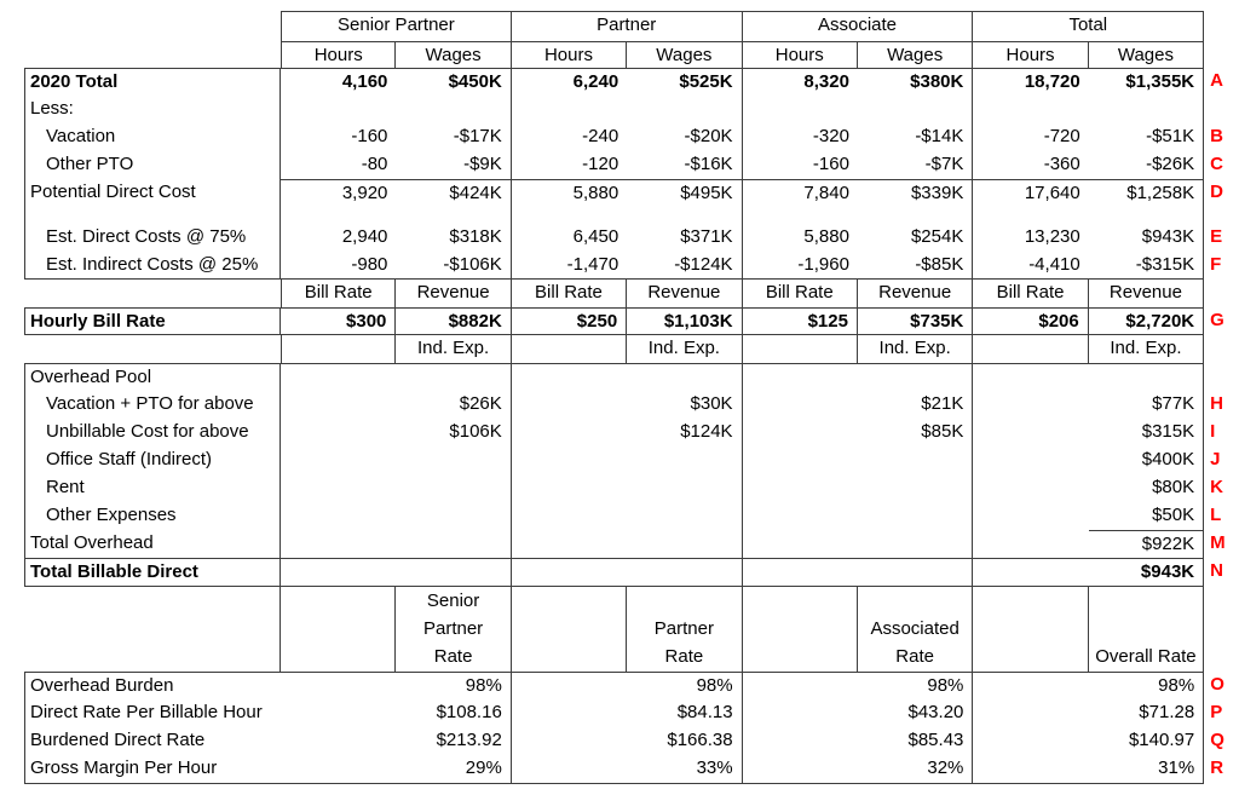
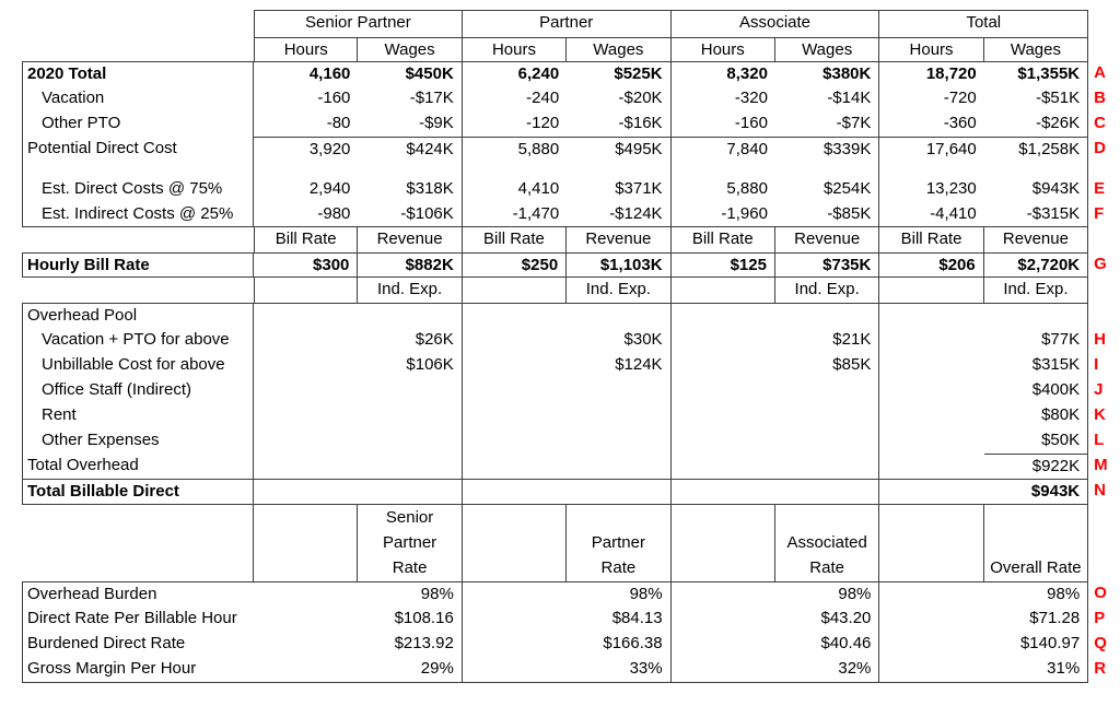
  Senior Partner
  Partner
  Associate
  Total
  Hours
  Wages
  Hours
  Wages
  Hours
  Wages
  Hours
  Wages
  2020 Total
  4,160
  $450K
  6,240
  $525K
  8,320
  $380K
  18,720
  $1,355K
  A
- Less:
  Vacation
  -160
  -$17K
  -240
  -$20K
  -320
  -$14K
  -720
  -$51K
  B
  Other PTO
  -80
  -$9K
  -120
  -$16K
  -160
  -$7K
  -360
  -$26K
  C
  Potential Direct Cost
  3,920
  $424K
  5,880
  $495K
  7,840
  $339K
  17,640
  $1,258K
  D
  Est. Direct Costs @ 75%
  2,940
  $318K
- 6,450
+ 4,410
  $371K
  5,880
  $254K
  13,230
  $943K
  E
  Est. Indirect Costs @ 25%
  -980
  -$106K
  -1,470
  -$124K
  -1,960
  -$85K
  -4,410
  -$315K
  F
  Bill Rate
  Revenue
  Bill Rate
  Revenue
  Bill Rate
  Revenue
  Bill Rate
  Revenue
  Hourly Bill Rate
  $300
  $882K
  $250
  $1,103K
  $125
  $735K
  $206
  $2,720K
  G
  Ind. Exp.
  Ind. Exp.
  Ind. Exp.
  Ind. Exp.
  Overhead Pool
  Vacation + PTO for above
  $26K
  $30K
  $21K
  $77K
  H
  Unbillable Cost for above
  $106K
  $124K
  $85K
  $315K
  I
  Office Staff (Indirect)
  $400K
  J
  Rent
  $80K
  K
  Other Expenses
  $50K
  L
  Total Overhead
  $922K
  M
  Total Billable Direct
  $943K
  N
  Senior
  Partner
  Rate
  Partner
  Rate
  Associated
  Rate
  Overall Rate
  Overhead Burden
  98%
  98%
  98%
  98%
  O
  Direct Rate Per Billable Hour
  $108.16
  $84.13
  $43.20
  $71.28
  P
  Burdened Direct Rate
  $213.92
  $166.38
- $85.43
+ $40.46
  $140.97
  Q
  Gross Margin Per Hour
  29%
  33%
  32%
  31%
  R
